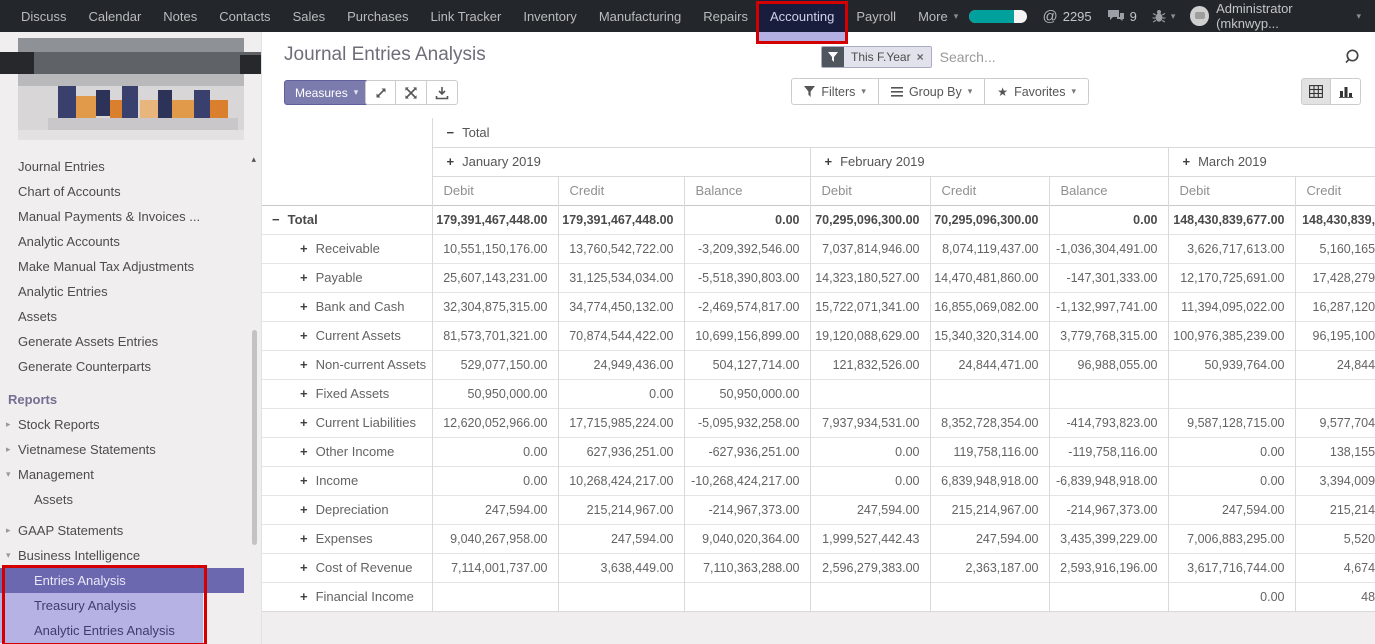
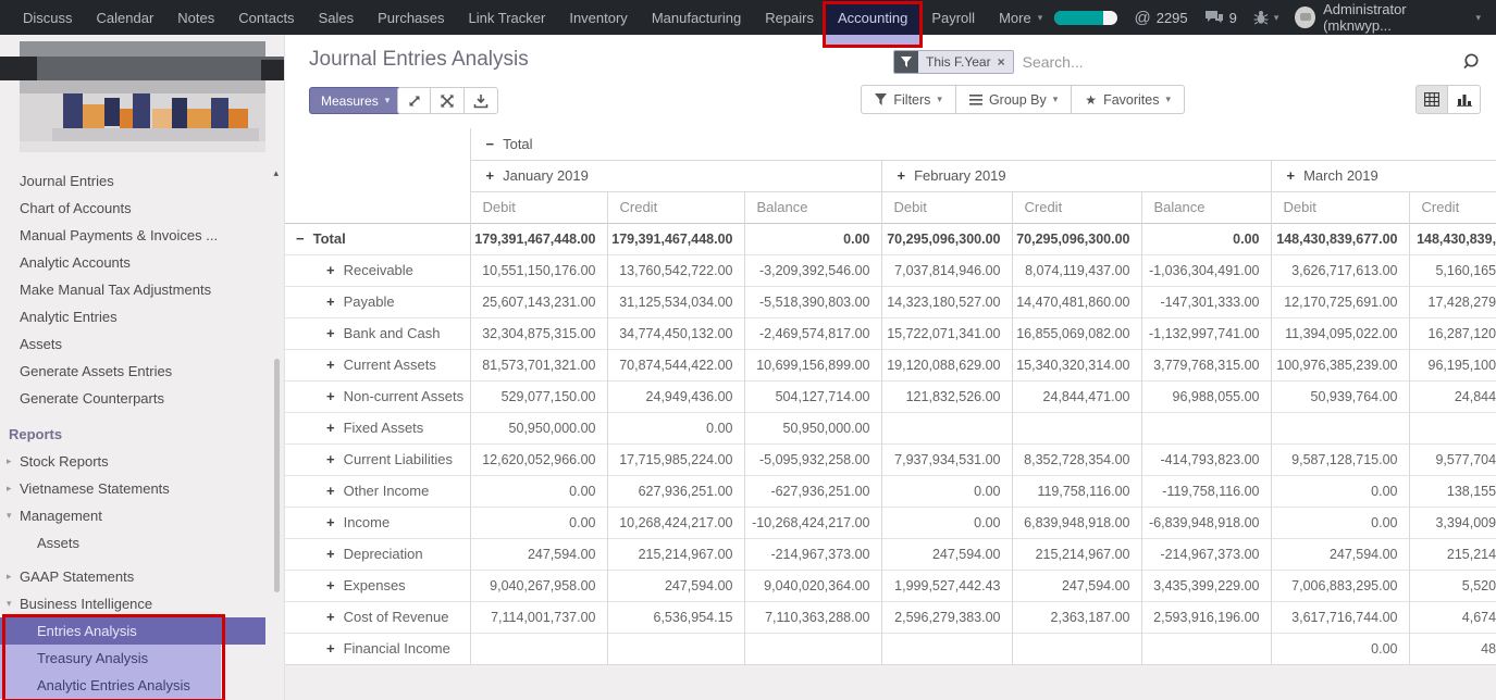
  Discuss
  Calendar
  Notes
  Contacts
  Sales
  Purchases
  Link Tracker
  Inventory
  Manufacturing
  Repairs
  Accounting
  Payroll
  More
  ▾
  @
  2295
  9
  ▾
  Administrator (mknwyp...
  ▾
  Journal Entries
  Chart of Accounts
  Manual Payments & Invoices ...
  Analytic Accounts
  Make Manual Tax Adjustments
  Analytic Entries
  Assets
  Generate Assets Entries
  Generate Counterparts
  Reports
  ▸
  Stock Reports
  ▸
  Vietnamese Statements
  ▾
  Management
  Assets
  ▸
  GAAP Statements
  ▾
  Business Intelligence
  Entries Analysis
  Treasury Analysis
  Analytic Entries Analysis
  ▴
  Journal Entries Analysis
  Measures
  ▾
  This F.Year
  ×
  Search...
  Filters
  ▾
  Group By
  ▾
  ★
  Favorites
  ▾
  	− Total
  + January 2019	+ February 2019	+ March 2019
  Debit	Credit	Balance	Debit	Credit	Balance	Debit	Credit
  − Total	179,391,467,448.00	179,391,467,448.00	0.00	70,295,096,300.00	70,295,096,300.00	0.00	148,430,839,677.00	148,430,839,
  + Receivable	10,551,150,176.00	13,760,542,722.00	-3,209,392,546.00	7,037,814,946.00	8,074,119,437.00	-1,036,304,491.00	3,626,717,613.00	5,160,165
  + Payable	25,607,143,231.00	31,125,534,034.00	-5,518,390,803.00	14,323,180,527.00	14,470,481,860.00	-147,301,333.00	12,170,725,691.00	17,428,279
  + Bank and Cash	32,304,875,315.00	34,774,450,132.00	-2,469,574,817.00	15,722,071,341.00	16,855,069,082.00	-1,132,997,741.00	11,394,095,022.00	16,287,120
  + Current Assets	81,573,701,321.00	70,874,544,422.00	10,699,156,899.00	19,120,088,629.00	15,340,320,314.00	3,779,768,315.00	100,976,385,239.00	96,195,100
  + Non-current Assets	529,077,150.00	24,949,436.00	504,127,714.00	121,832,526.00	24,844,471.00	96,988,055.00	50,939,764.00	24,844
  + Fixed Assets	50,950,000.00	0.00	50,950,000.00
  + Current Liabilities	12,620,052,966.00	17,715,985,224.00	-5,095,932,258.00	7,937,934,531.00	8,352,728,354.00	-414,793,823.00	9,587,128,715.00	9,577,704
  + Other Income	0.00	627,936,251.00	-627,936,251.00	0.00	119,758,116.00	-119,758,116.00	0.00	138,155
  + Income	0.00	10,268,424,217.00	-10,268,424,217.00	0.00	6,839,948,918.00	-6,839,948,918.00	0.00	3,394,009
  + Depreciation	247,594.00	215,214,967.00	-214,967,373.00	247,594.00	215,214,967.00	-214,967,373.00	247,594.00	215,214
  + Expenses	9,040,267,958.00	247,594.00	9,040,020,364.00	1,999,527,442.43	247,594.00	3,435,399,229.00	7,006,883,295.00	5,520
- + Cost of Revenue	7,114,001,737.00	3,638,449.00	7,110,363,288.00	2,596,279,383.00	2,363,187.00	2,593,916,196.00	3,617,716,744.00	4,674
+ + Cost of Revenue	7,114,001,737.00	6,536,954.15	7,110,363,288.00	2,596,279,383.00	2,363,187.00	2,593,916,196.00	3,617,716,744.00	4,674
  + Financial Income							0.00	48
